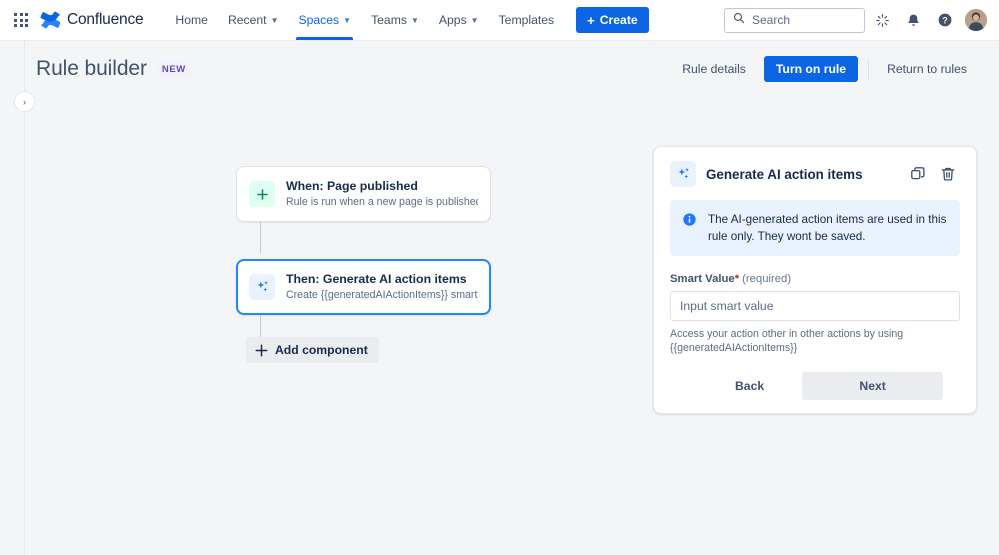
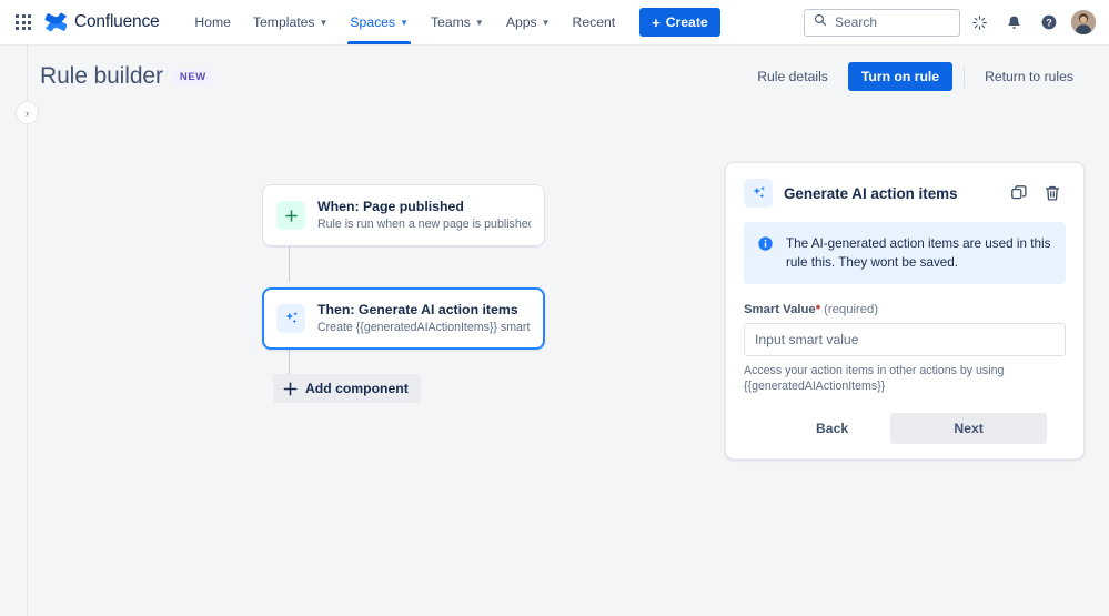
  Confluence
  Home
- Recent
+ Templates
  ▼
  Spaces
  ▼
  Teams
  ▼
  Apps
  ▼
- Templates
+ Recent
  +
  Create
  Search
  ?
  ›
  Rule builder
  NEW
  Rule details
  Turn on rule
  Return to rules
  When: Page published
  Rule is run when a new page is publishe
  Then: Generate AI action items
  Create {{generatedAIActionItems}} smart
  Add component
  Generate AI action items
- The AI-generated action items are used in this rule only. They wont be saved.
+ The AI-generated action items are used in this rule this. They wont be saved.
  Smart Value* (required)
  Input smart value
- Access your action other in other actions by using {{generatedAIActionItems}}
+ Access your action items in other actions by using {{generatedAIActionItems}}
  Back
  Next
